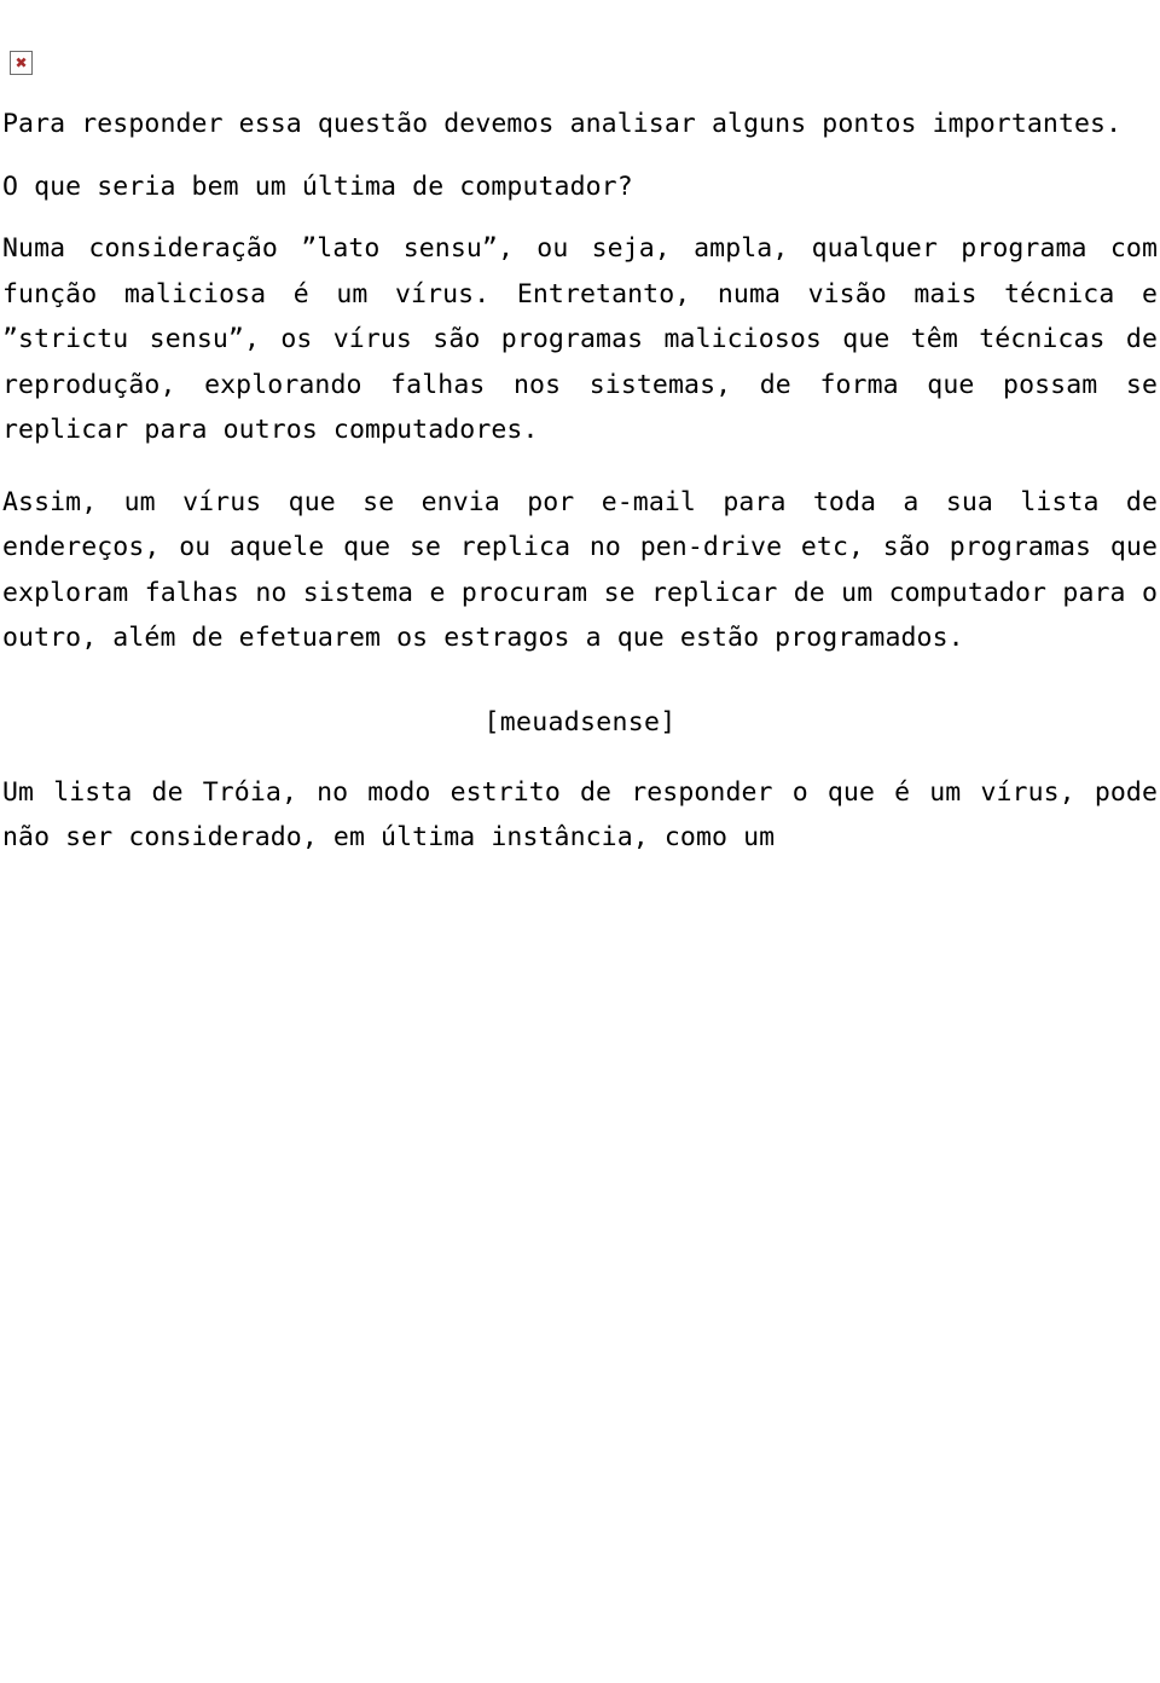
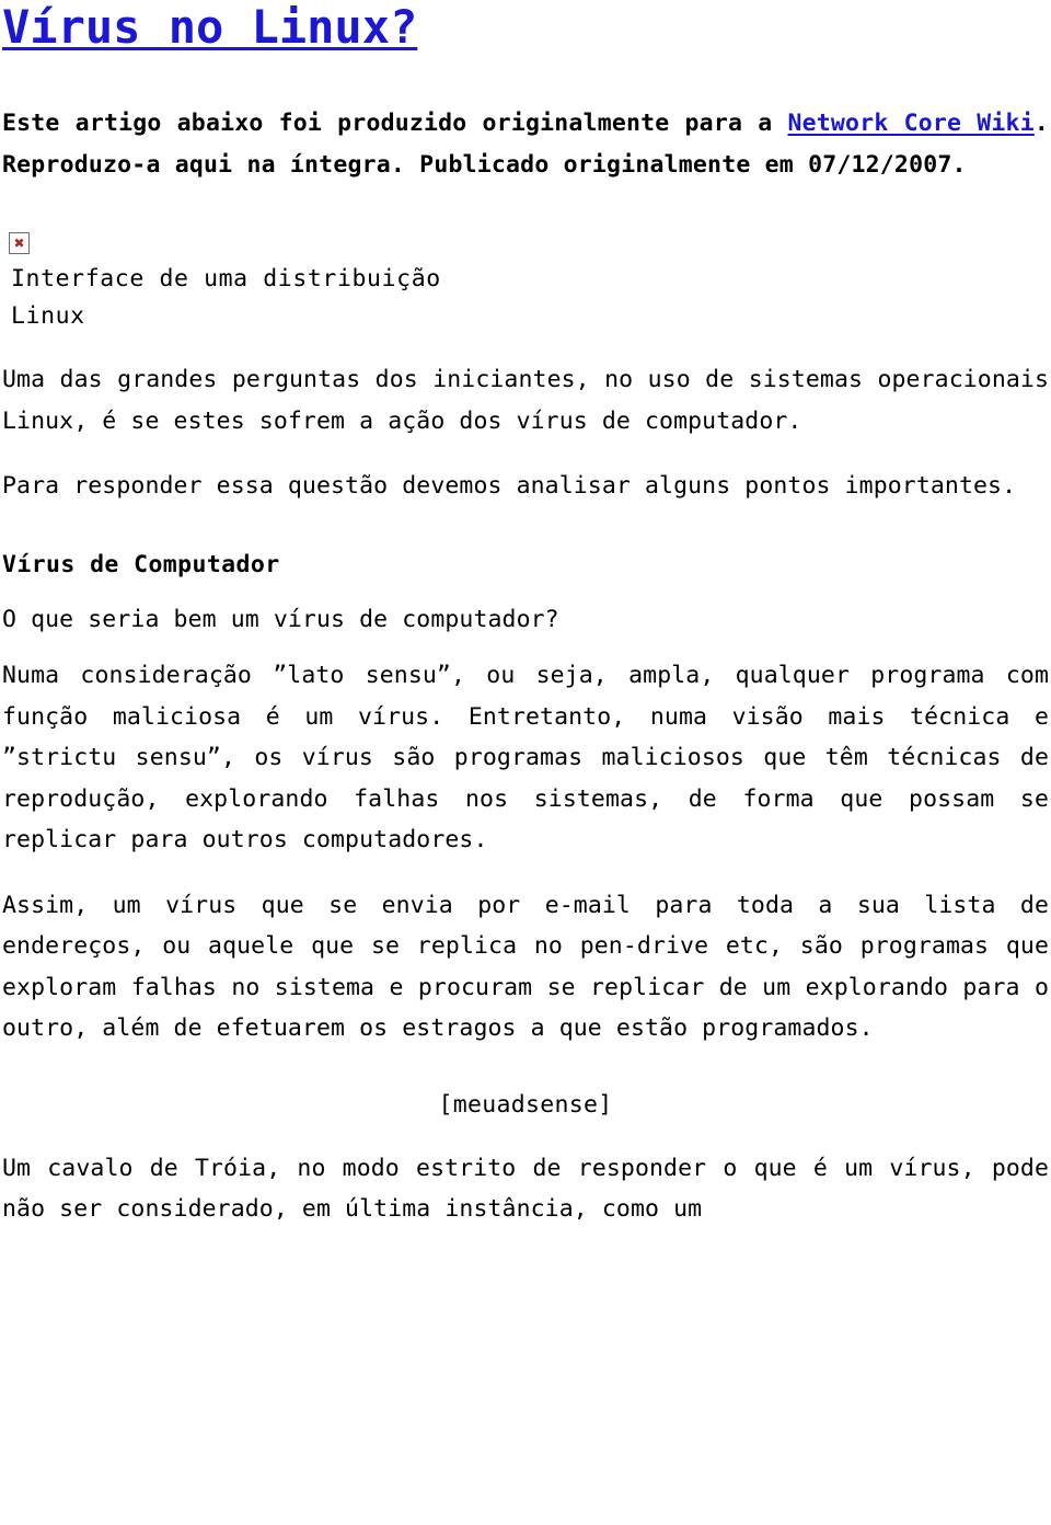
+ Vírus no Linux?
+ Este artigo abaixo foi produzido originalmente para a Network Core Wiki. Reproduzo-a aqui na íntegra. Publicado originalmente em 07/12/2007.
+ Interface de uma distribuição Linux
+ Uma das grandes perguntas dos iniciantes, no uso de sistemas operacionais Linux, é se estes sofrem a ação dos vírus de computador.
  Para responder essa questão devemos analisar alguns pontos importantes.
+ Vírus de Computador
- O que seria bem um última de computador?
+ O que seria bem um vírus de computador?
  Numa consideração ”lato sensu”, ou seja, ampla, qualquer programa com função maliciosa é um vírus. Entretanto, numa visão mais técnica e ”strictu sensu”, os vírus são programas maliciosos que têm técnicas de reprodução, explorando falhas nos sistemas, de forma que possam se replicar para outros computadores.
- Assim, um vírus que se envia por e-mail para toda a sua lista de endereços, ou aquele que se replica no pen-drive etc, são programas que exploram falhas no sistema e procuram se replicar de um computador para o outro, além de efetuarem os estragos a que estão programados.
+ Assim, um vírus que se envia por e-mail para toda a sua lista de endereços, ou aquele que se replica no pen-drive etc, são programas que exploram falhas no sistema e procuram se replicar de um explorando para o outro, além de efetuarem os estragos a que estão programados.
  [meuadsense]
- Um lista de Tróia, no modo estrito de responder o que é um vírus, pode não ser considerado, em última instância, como um
+ Um cavalo de Tróia, no modo estrito de responder o que é um vírus, pode não ser considerado, em última instância, como um
